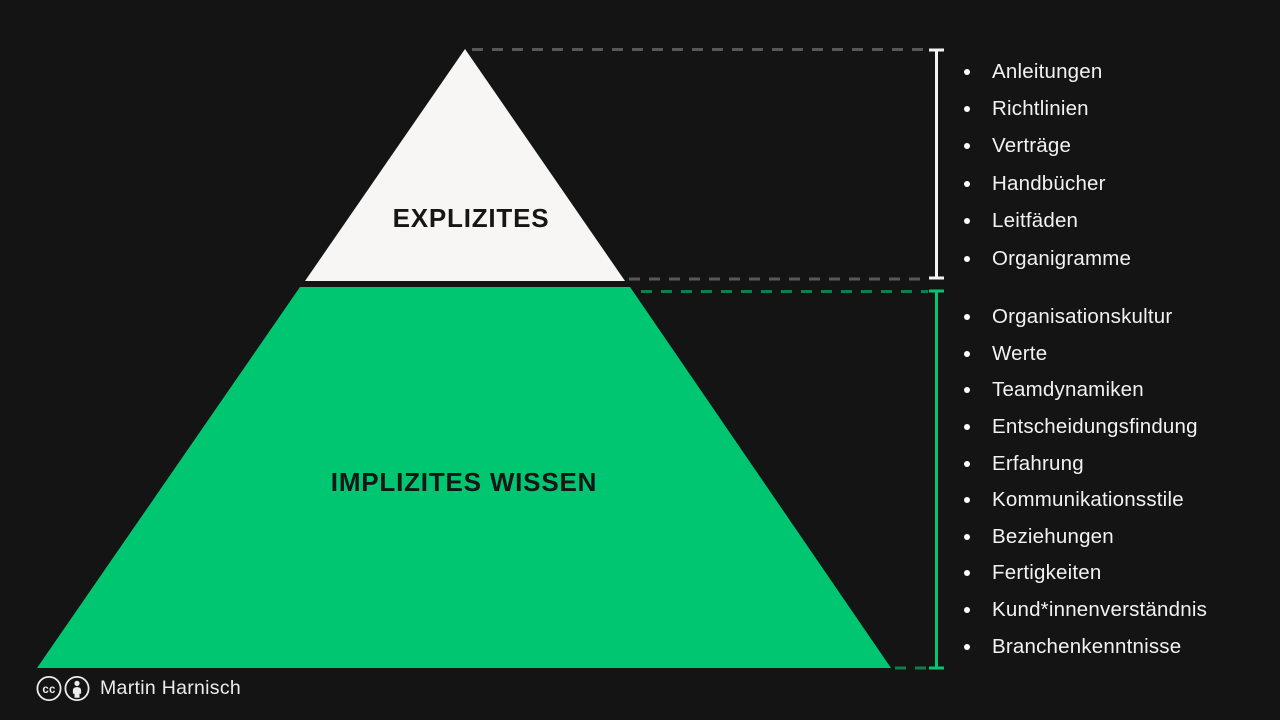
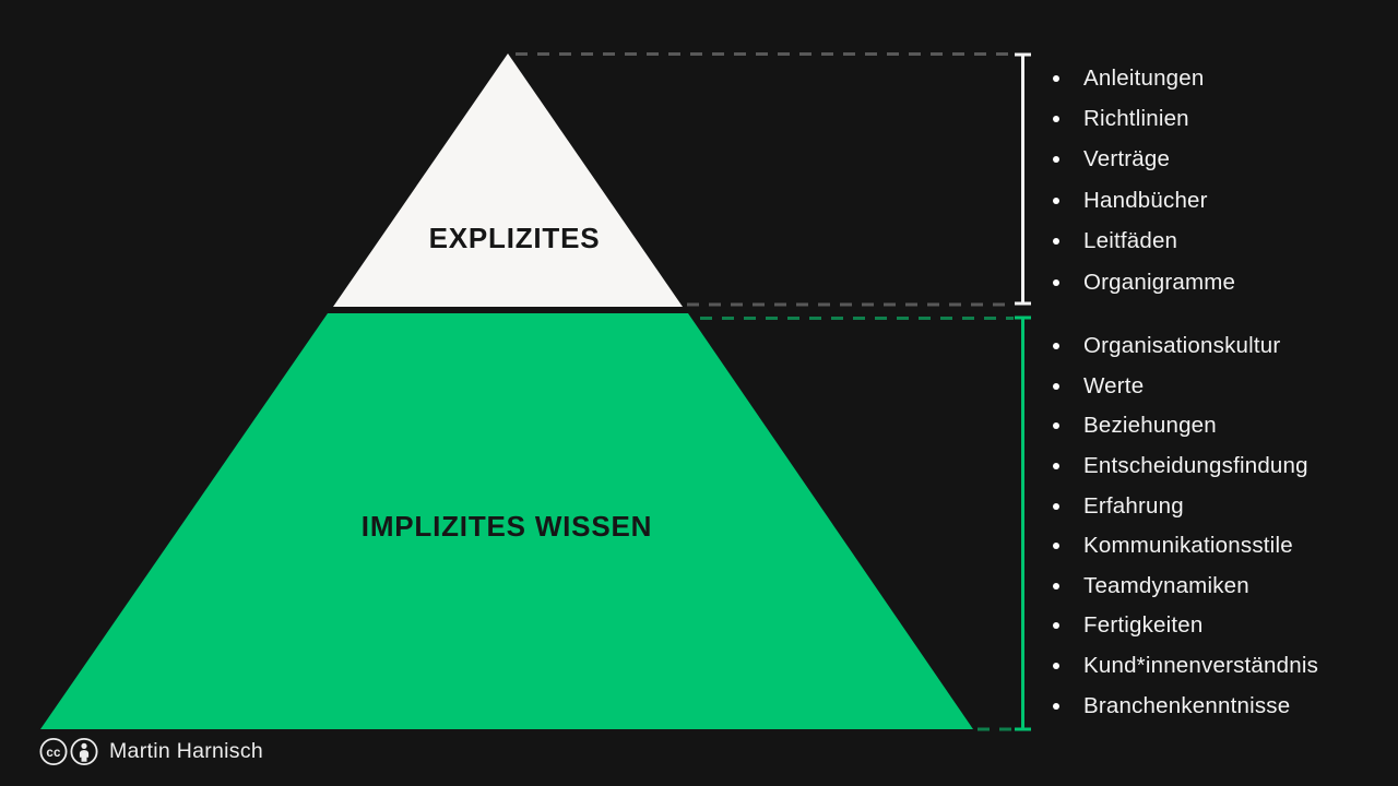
  EXPLIZITES
  IMPLIZITES WISSEN
  Anleitungen
  Richtlinien
  Verträge
  Handbücher
  Leitfäden
  Organigramme
  Organisationskultur
  Werte
- Teamdynamiken
+ Beziehungen
  Entscheidungsfindung
  Erfahrung
  Kommunikationsstile
- Beziehungen
+ Teamdynamiken
  Fertigkeiten
  Kund*innenverständnis
  Branchenkenntnisse
  cc
  Martin Harnisch
